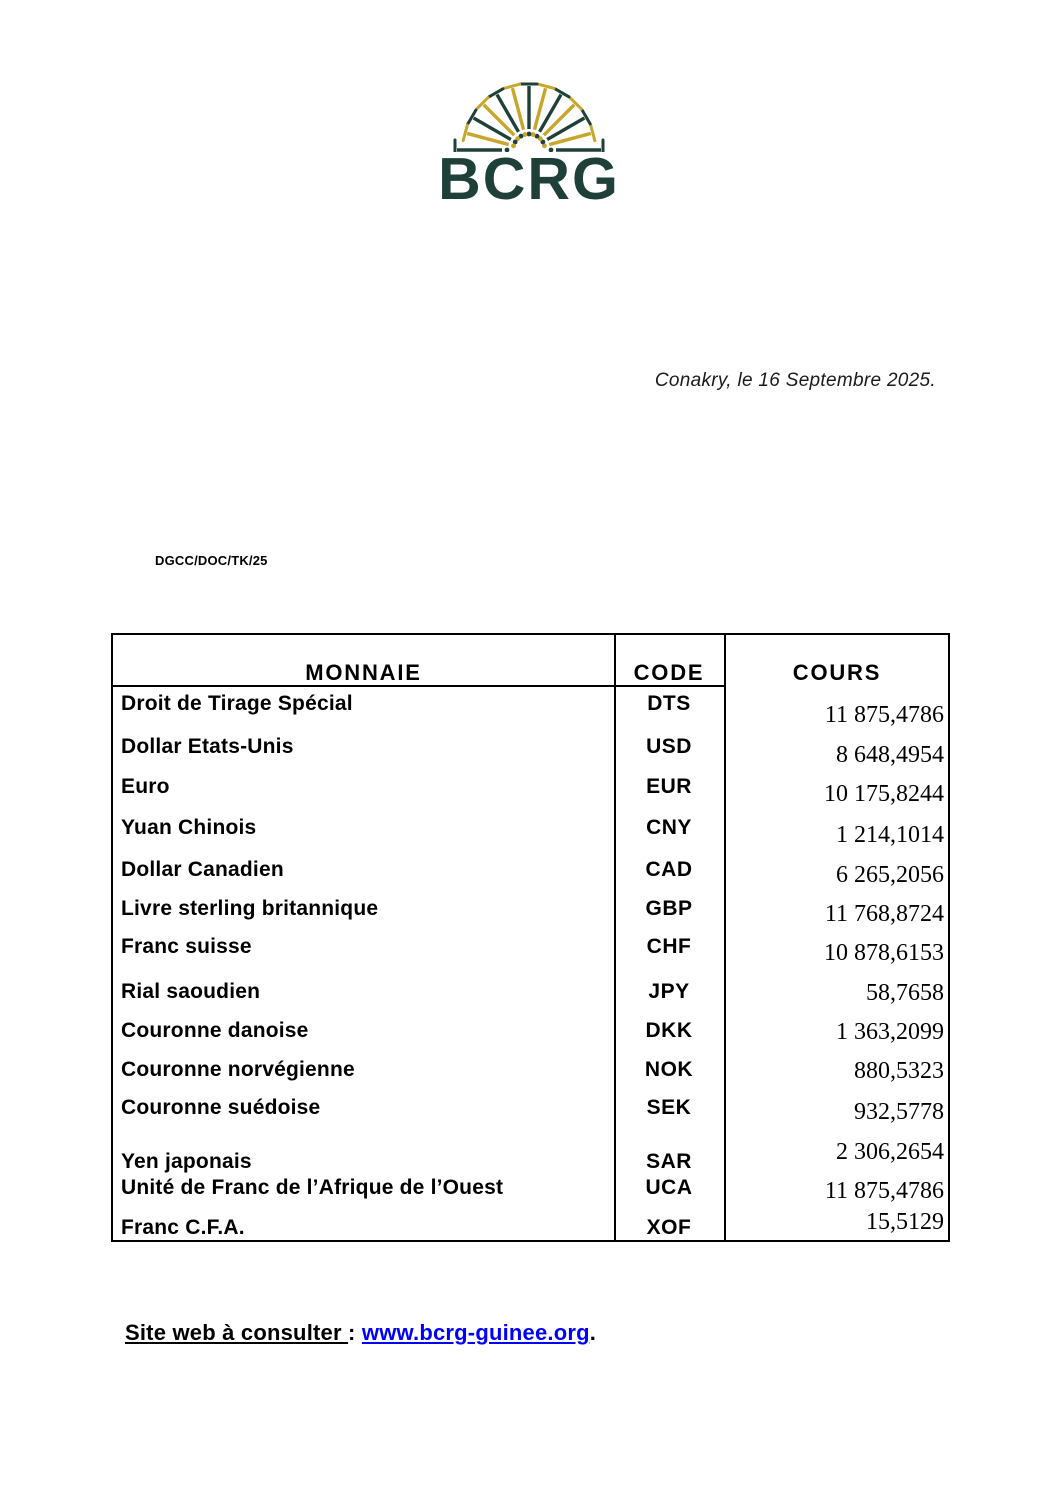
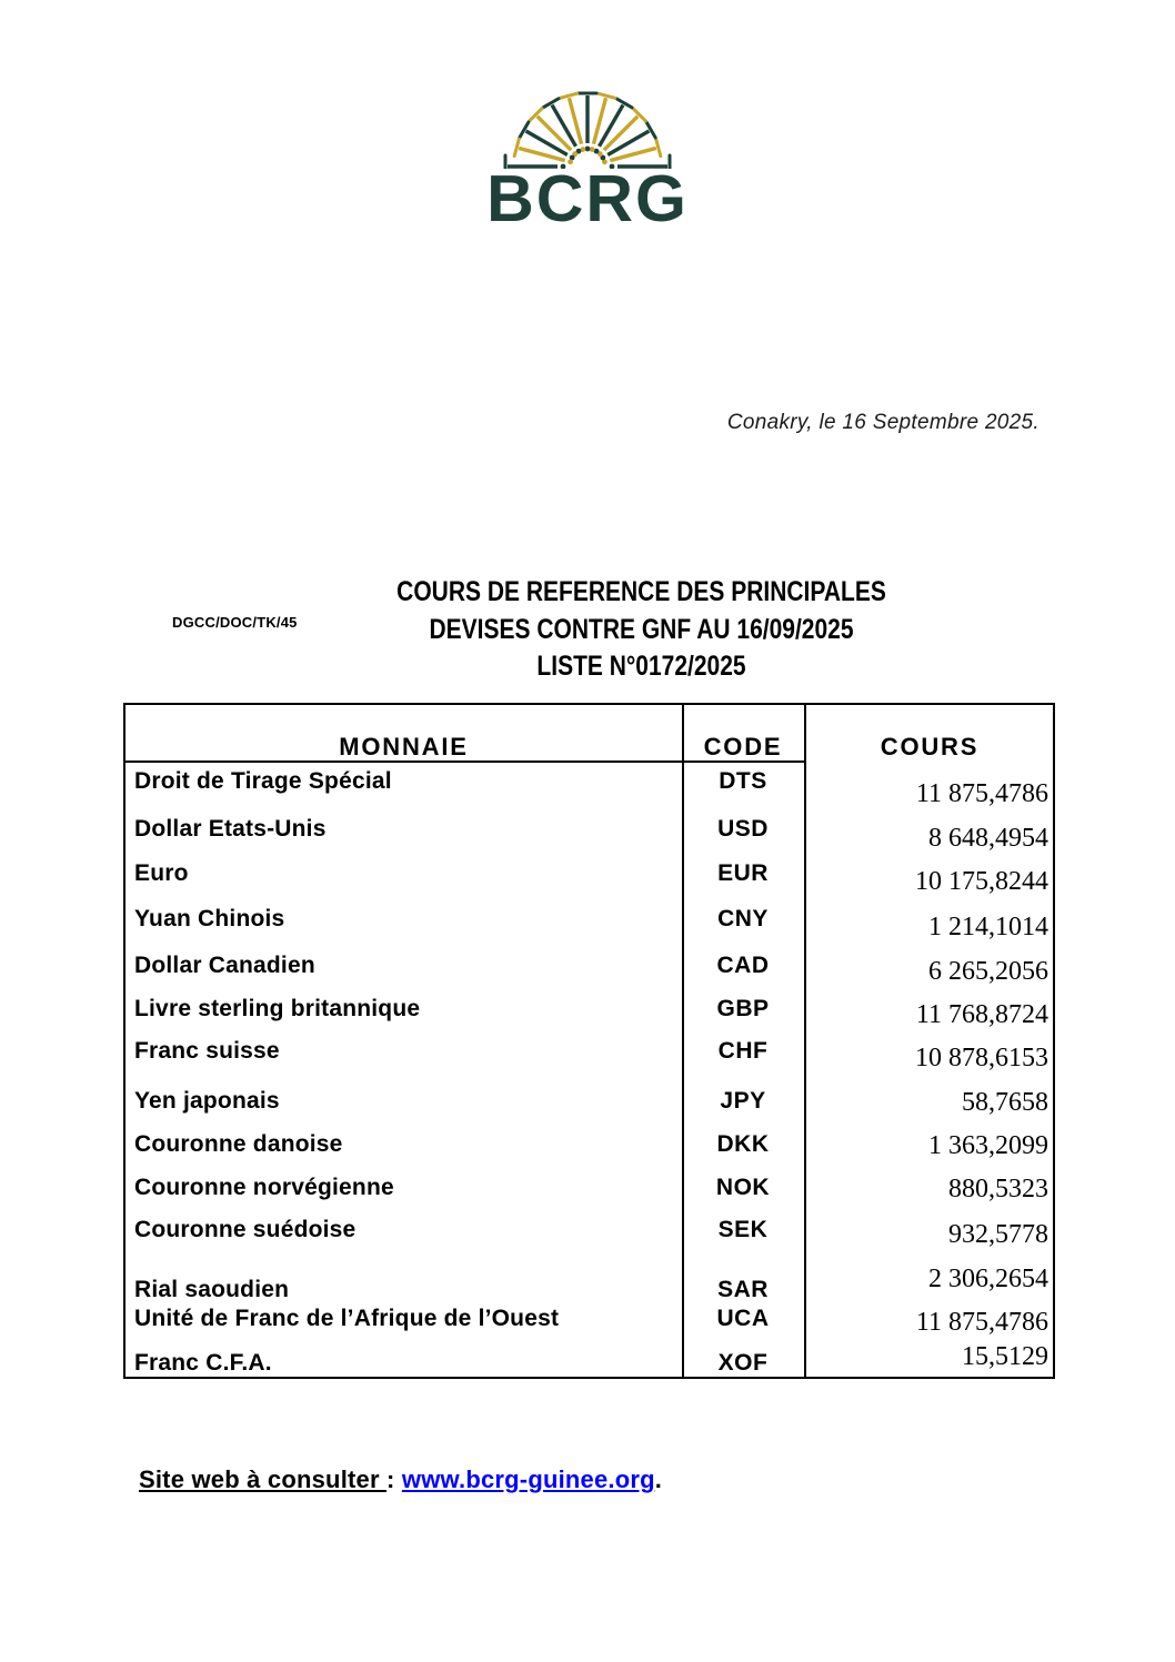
  BCRG
  Conakry, le 16 Septembre 2025.
- DGCC/DOC/TK/25
+ DGCC/DOC/TK/45
+ COURS DE REFERENCE DES PRINCIPALES
+ DEVISES CONTRE GNF AU 16/09/2025
+ LISTE N°0172/2025
  MONNAIE
  CODE
  COURS
  Droit de Tirage Spécial
  DTS
  11 875,4786
  Dollar Etats-Unis
  USD
  8 648,4954
  Euro
  EUR
  10 175,8244
  Yuan Chinois
  CNY
  1 214,1014
  Dollar Canadien
  CAD
  6 265,2056
  Livre sterling britannique
  GBP
  11 768,8724
  Franc suisse
  CHF
  10 878,6153
- Rial saoudien
+ Yen japonais
  JPY
  58,7658
  Couronne danoise
  DKK
  1 363,2099
  Couronne norvégienne
  NOK
  880,5323
  Couronne suédoise
  SEK
  932,5778
- Yen japonais
+ Rial saoudien
  SAR
  2 306,2654
  Unité de Franc de l’Afrique de l’Ouest
  UCA
  11 875,4786
  Franc C.F.A.
  XOF
  15,5129
  Site web à consulter : www.bcrg-guinee.org.
